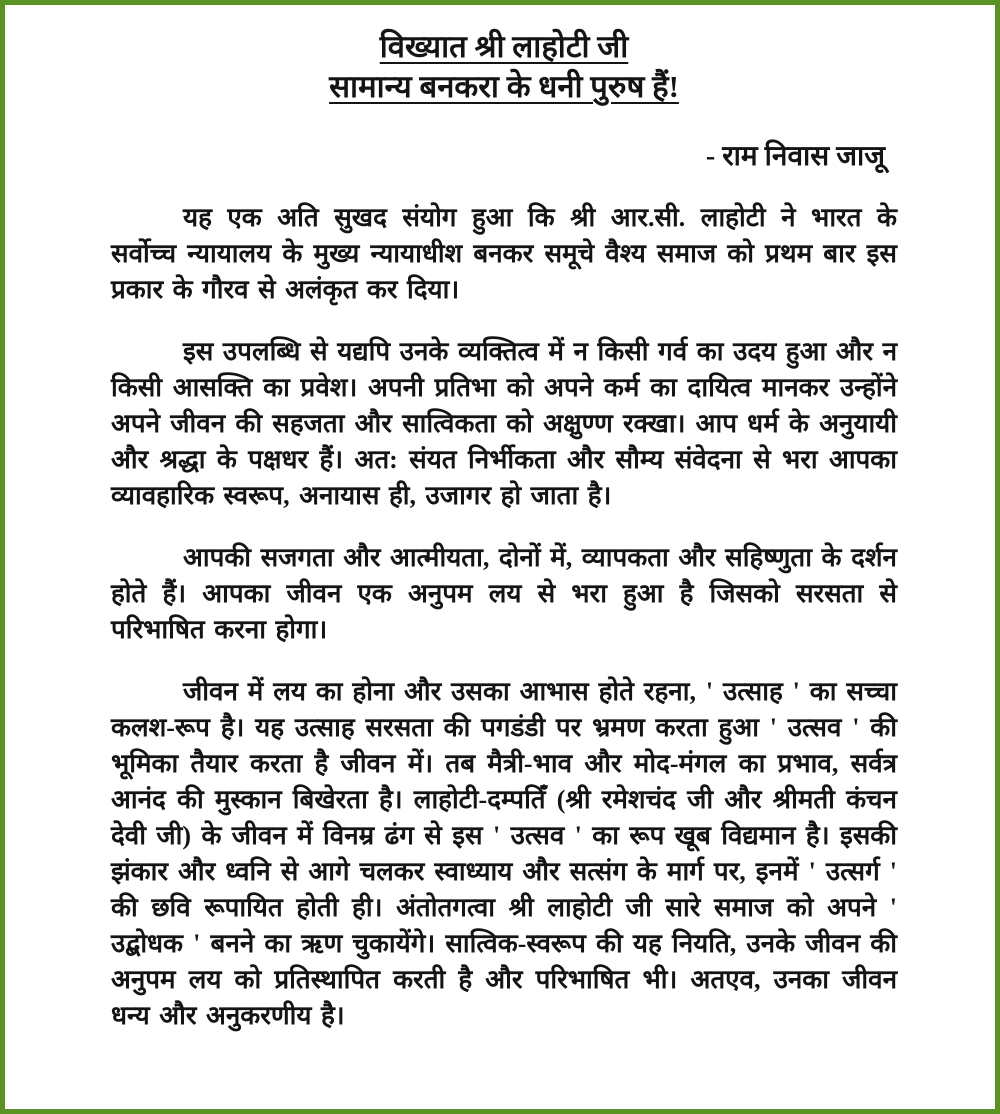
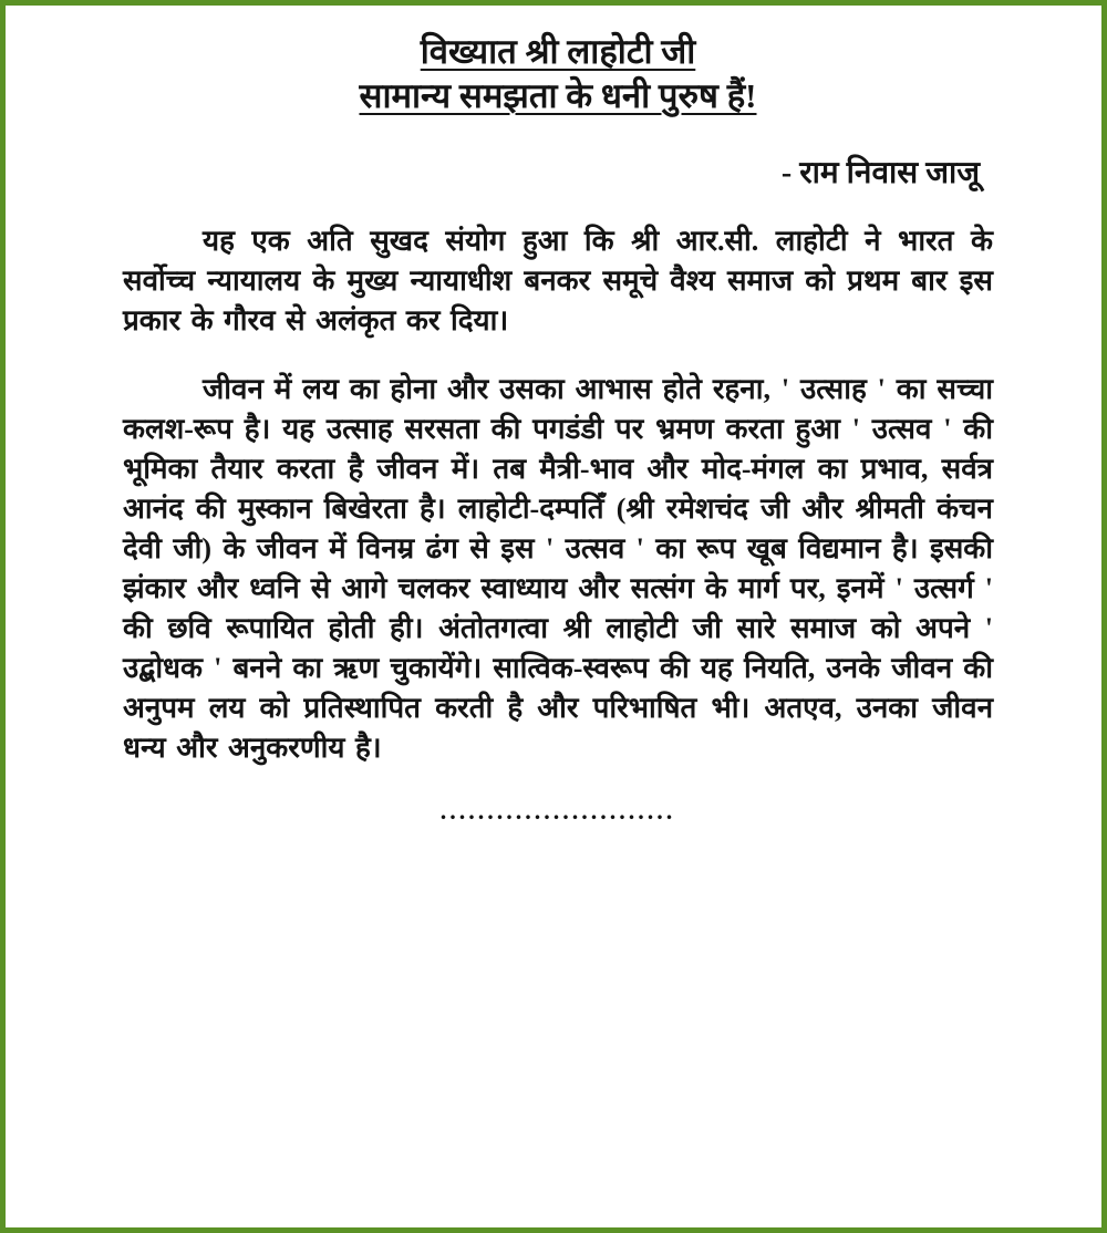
  विख्यात श्री लाहोटी जी
- सामान्य बनकरा के धनी पुरुष हैं!
+ सामान्य समझता के धनी पुरुष हैं!
  - राम निवास जाजू
  यह एक अति सुखद संयोग हुआ कि श्री आर.सी. लाहोटी ने भारत के सर्वोच्च न्यायालय के मुख्य न्यायाधीश बनकर समूचे वैश्य समाज को प्रथम बार इस प्रकार के गौरव से अलंकृत कर दिया।
- इस उपलब्धि से यद्यपि उनके व्यक्तित्व में न किसी गर्व का उदय हुआ और न किसी आसक्ति का प्रवेश। अपनी प्रतिभा को अपने कर्म का दायित्व मानकर उन्होंने अपने जीवन की सहजता और सात्विकता को अक्षुण्ण रक्खा। आप धर्म के अनुयायी और श्रद्धा के पक्षधर हैं। अत: संयत निर्भीकता और सौम्य संवेदना से भरा आपका व्यावहारिक स्वरूप, अनायास ही, उजागर हो जाता है।
- आपकी सजगता और आत्मीयता, दोनों में, व्यापकता और सहिष्णुता के दर्शन होते हैं। आपका जीवन एक अनुपम लय से भरा हुआ है जिसको सरसता से परिभाषित करना होगा।
  जीवन में लय का होना और उसका आभास होते रहना, ' उत्साह ' का सच्चा कलश-रूप है। यह उत्साह सरसता की पगडंडी पर भ्रमण करता हुआ ' उत्सव ' की भूमिका तैयार करता है जीवन में। तब मैत्री-भाव और मोद-मंगल का प्रभाव, सर्वत्र आनंद की मुस्कान बिखेरता है। लाहोटी-दम्पतिँ (श्री रमेशचंद जी और श्रीमती कंचन देवी जी) के जीवन में विनम्र ढंग से इस ' उत्सव ' का रूप खूब विद्यमान है। इसकी झंकार और ध्वनि से आगे चलकर स्वाध्याय और सत्संग के मार्ग पर, इनमें ' उत्सर्ग ' की छवि रूपायित होती ही। अंतोतगत्वा श्री लाहोटी जी सारे समाज को अपने ' उद्बोधक ' बनने का ऋण चुकायेंगे। सात्विक-स्वरूप की यह नियति, उनके जीवन की अनुपम लय को प्रतिस्थापित करती है और परिभाषित भी। अतएव, उनका जीवन धन्य और अनुकरणीय है।
+ .........................
